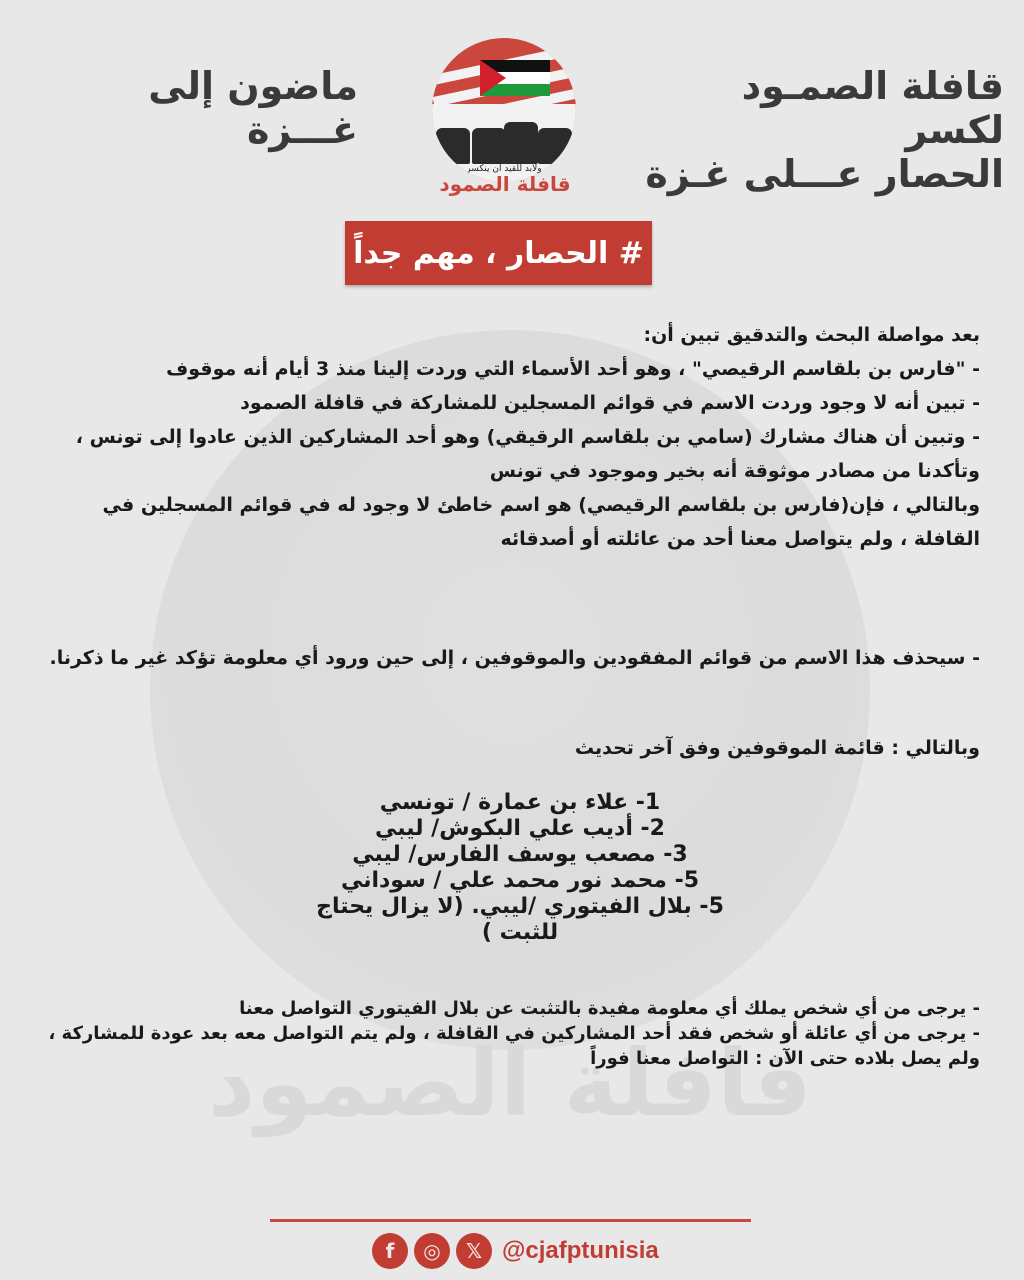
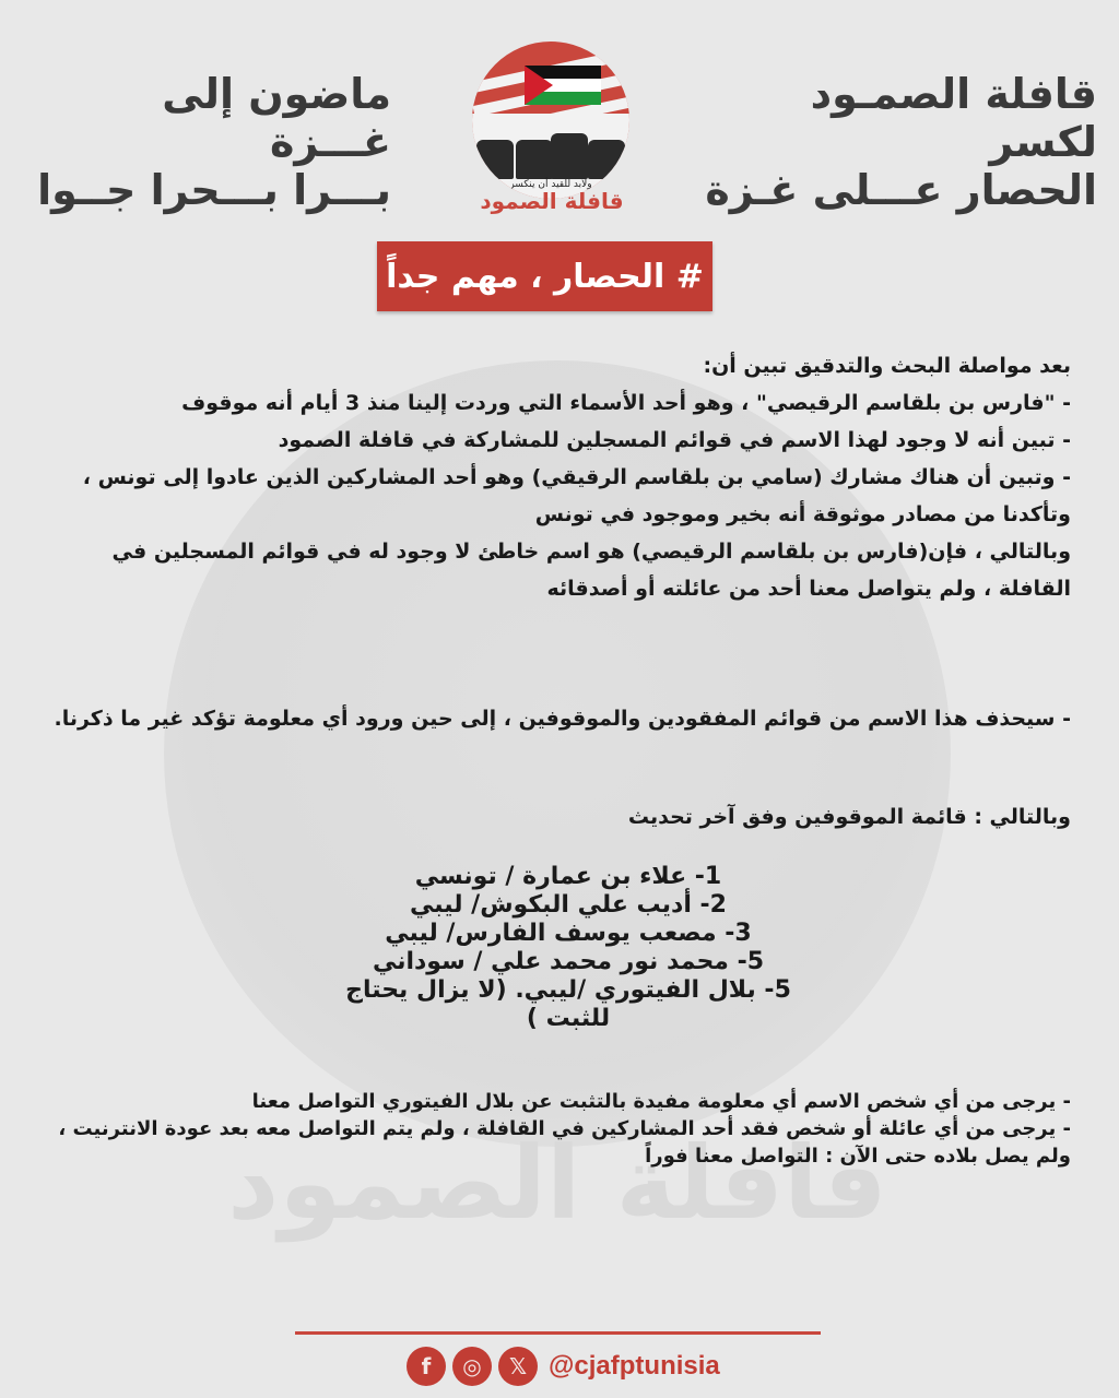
  قافلة الصمود
  ماضون إلى غـــزة
+ بـــرا بـــحرا جــوا
  ولابد للقيد أن ينكسر
  قافلة الصمود
  قافلة الصمـود لكسر
  الحصار عـــلى غـزة
  # الحصار ، مهم جداً
  بعد مواصلة البحث والتدقيق تبين أن:
  - "فارس بن بلقاسم الرقيصي" ، وهو أحد الأسماء التي وردت إلينا منذ 3 أيام أنه موقوف
- - تبين أنه لا وجود وردت الاسم في قوائم المسجلين للمشاركة في قافلة الصمود
+ - تبين أنه لا وجود لهذا الاسم في قوائم المسجلين للمشاركة في قافلة الصمود
  - وتبين أن هناك مشارك (سامي بن بلقاسم الرقيقي) وهو أحد المشاركين الذين عادوا إلى تونس ، وتأكدنا من مصادر موثوقة أنه بخير وموجود في تونس
  وبالتالي ، فإن(فارس بن بلقاسم الرقيصي) هو اسم خاطئ لا وجود له في قوائم المسجلين في القافلة ، ولم يتواصل معنا أحد من عائلته أو أصدقائه
  - سيحذف هذا الاسم من قوائم المفقودين والموقوفين ، إلى حين ورود أي معلومة تؤكد غير ما ذكرنا.
  وبالتالي : قائمة الموقوفين وفق آخر تحديث
  1- علاء بن عمارة / تونسي
  2- أديب علي البكوش/ ليبي
  3- مصعب يوسف الفارس/ ليبي
  5- محمد نور محمد علي / سوداني
  5- بلال الفيتوري /ليبي. (لا يزال يحتاج للثبت )
- - يرجى من أي شخص يملك أي معلومة مفيدة بالتثبت عن بلال الفيتوري التواصل معنا
+ - يرجى من أي شخص الاسم أي معلومة مفيدة بالتثبت عن بلال الفيتوري التواصل معنا
- - يرجى من أي عائلة أو شخص فقد أحد المشاركين في القافلة ، ولم يتم التواصل معه بعد عودة للمشاركة ، ولم يصل بلاده حتى الآن : التواصل معنا فوراً
+ - يرجى من أي عائلة أو شخص فقد أحد المشاركين في القافلة ، ولم يتم التواصل معه بعد عودة الانترنيت ، ولم يصل بلاده حتى الآن : التواصل معنا فوراً
  f
  ◎
  𝕏
  @cjafptunisia
